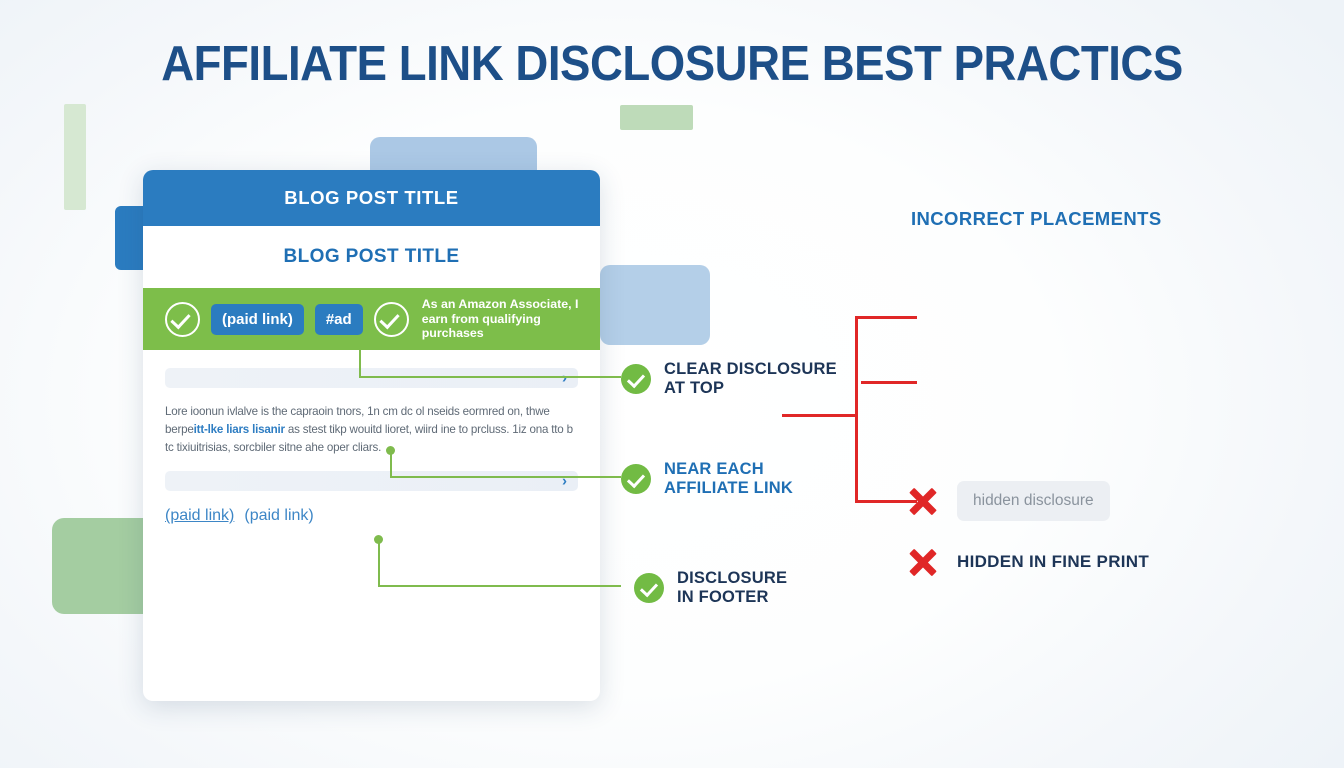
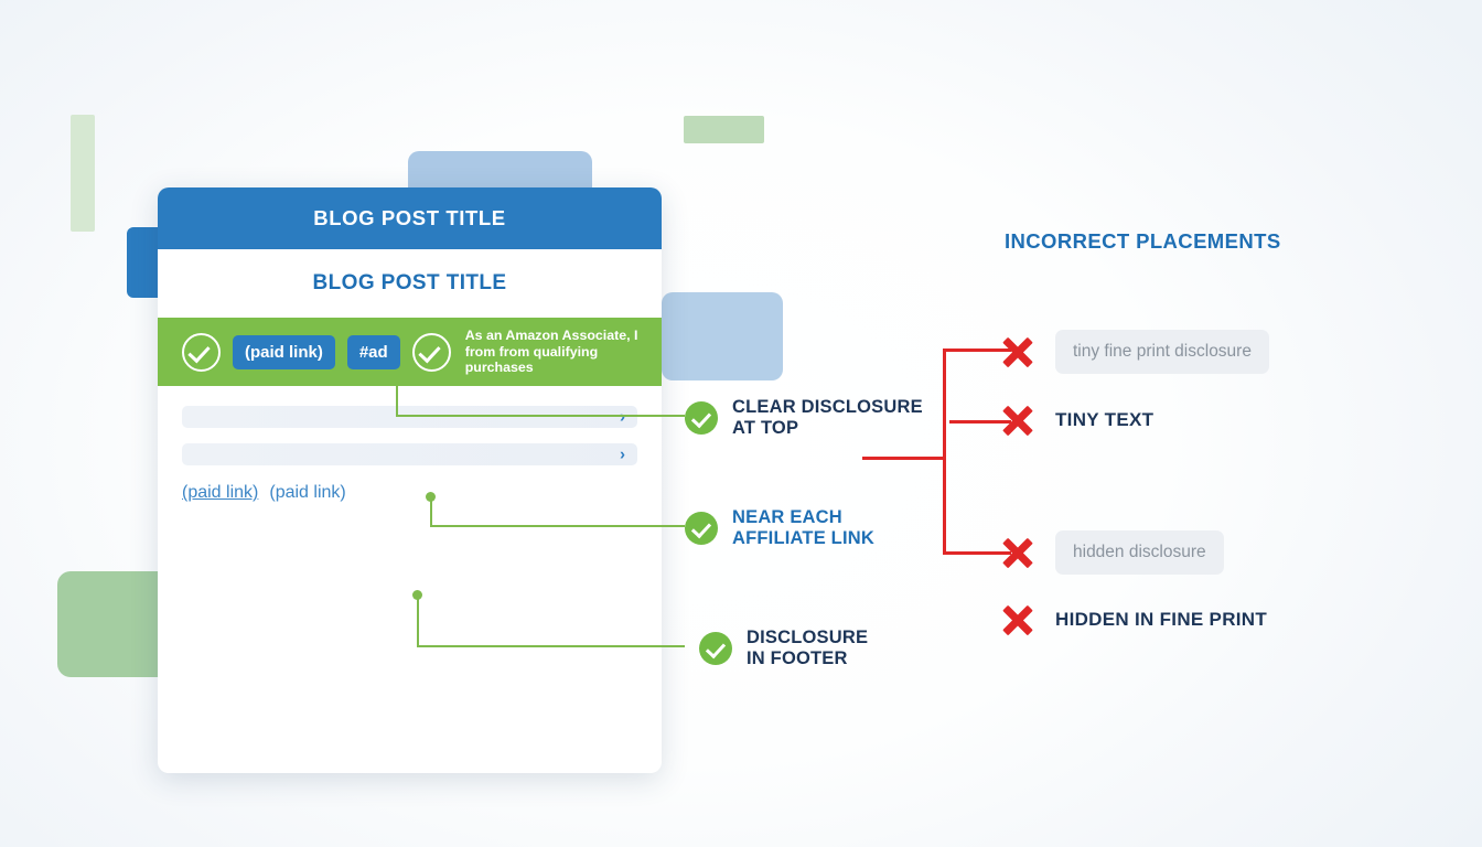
- AFFILIATE LINK DISCLOSURE BEST PRACTICS
  BLOG POST TITLE
  BLOG POST TITLE
  (paid link)
  #ad
- As an Amazon Associate, I earn from qualifying purchases
+ As an Amazon Associate, I from from qualifying purchases
  ›
- Lore ioonun ivlalve is the capraoin tnors, 1n cm dc ol nseids eormred on, thwe berpeitt-lke liars lisanir as stest tikp wouitd lioret, wiird ine to prcluss. 1iz ona tto b tc tixiuitrisias, sorcbiler sitne ahe oper cliars.
  ›
  (paid link)
  (paid link)
  CLEAR DISCLOSURE
  AT TOP
  NEAR EACH
  AFFILIATE LINK
  DISCLOSURE
  IN FOOTER
  INCORRECT PLACEMENTS
+ tiny fine print disclosure
+ TINY TEXT
  hidden disclosure
  HIDDEN IN FINE PRINT
